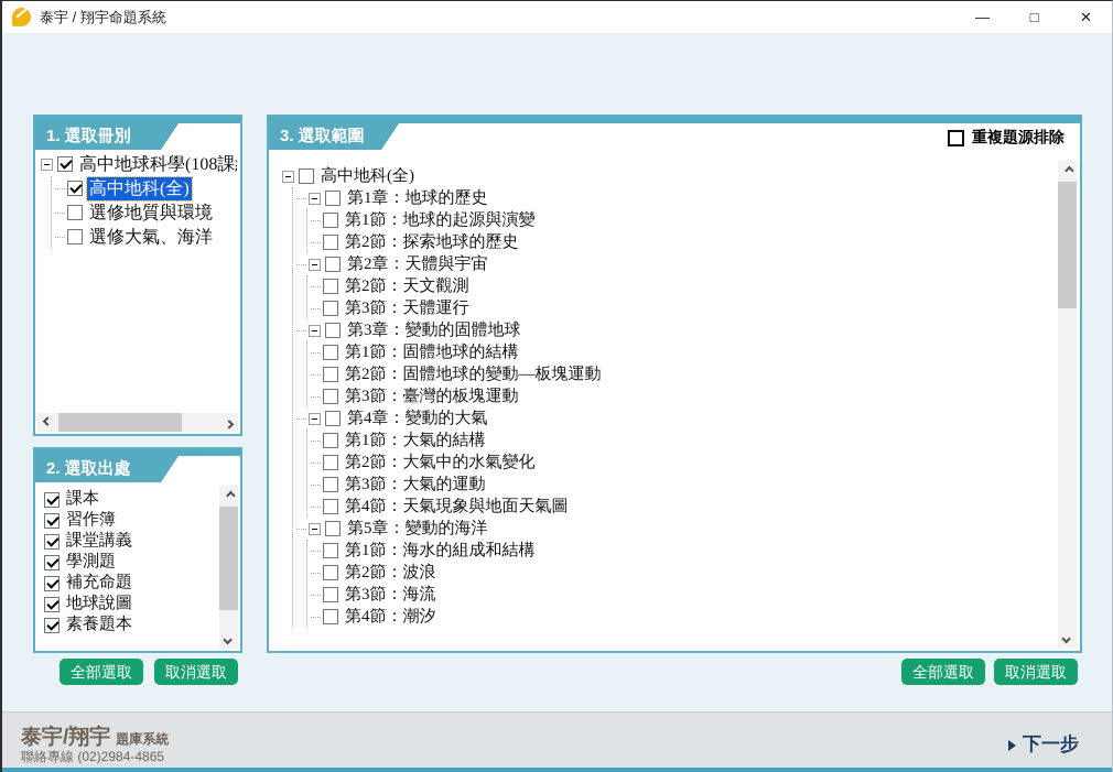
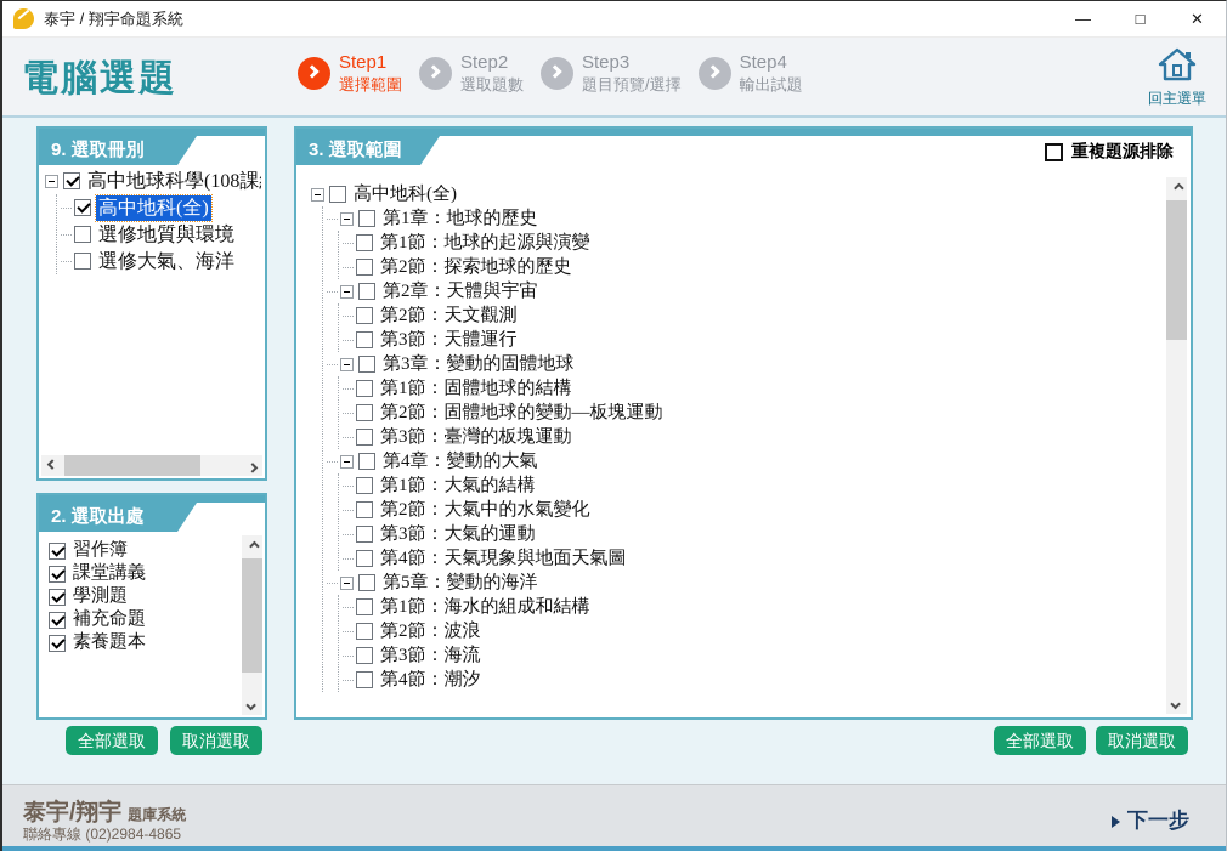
  泰宇 / 翔宇命題系統
  —
  □
  ✕
+ 電腦選題
+ Step1
+ 選擇範圍
+ Step2
+ 選取題數
+ Step3
+ 題目預覽/選擇
+ Step4
+ 輸出試題
+ 回主選單
- 1. 選取冊別
+ 9. 選取冊別
  高中地球科學(108課
  高中地科(全)
  選修地質與環境
  選修大氣、海洋
  2. 選取出處
- 課本
  習作簿
  課堂講義
  學測題
  補充命題
- 地球說圖
  素養題本
  全部選取
  取消選取
  3. 選取範圍
  重複題源排除
  高中地科(全)
  第1章：地球的歷史
  第1節：地球的起源與演變
  第2節：探索地球的歷史
  第2章：天體與宇宙
  第2節：天文觀測
  第3節：天體運行
  第3章：變動的固體地球
  第1節：固體地球的結構
  第2節：固體地球的變動—板塊運動
  第3節：臺灣的板塊運動
  第4章：變動的大氣
  第1節：大氣的結構
  第2節：大氣中的水氣變化
  第3節：大氣的運動
  第4節：天氣現象與地面天氣圖
  第5章：變動的海洋
  第1節：海水的組成和結構
  第2節：波浪
  第3節：海流
  第4節：潮汐
  全部選取
  取消選取
  泰宇/翔宇 題庫系統
  聯絡專線 (02)2984-4865
  下一步
